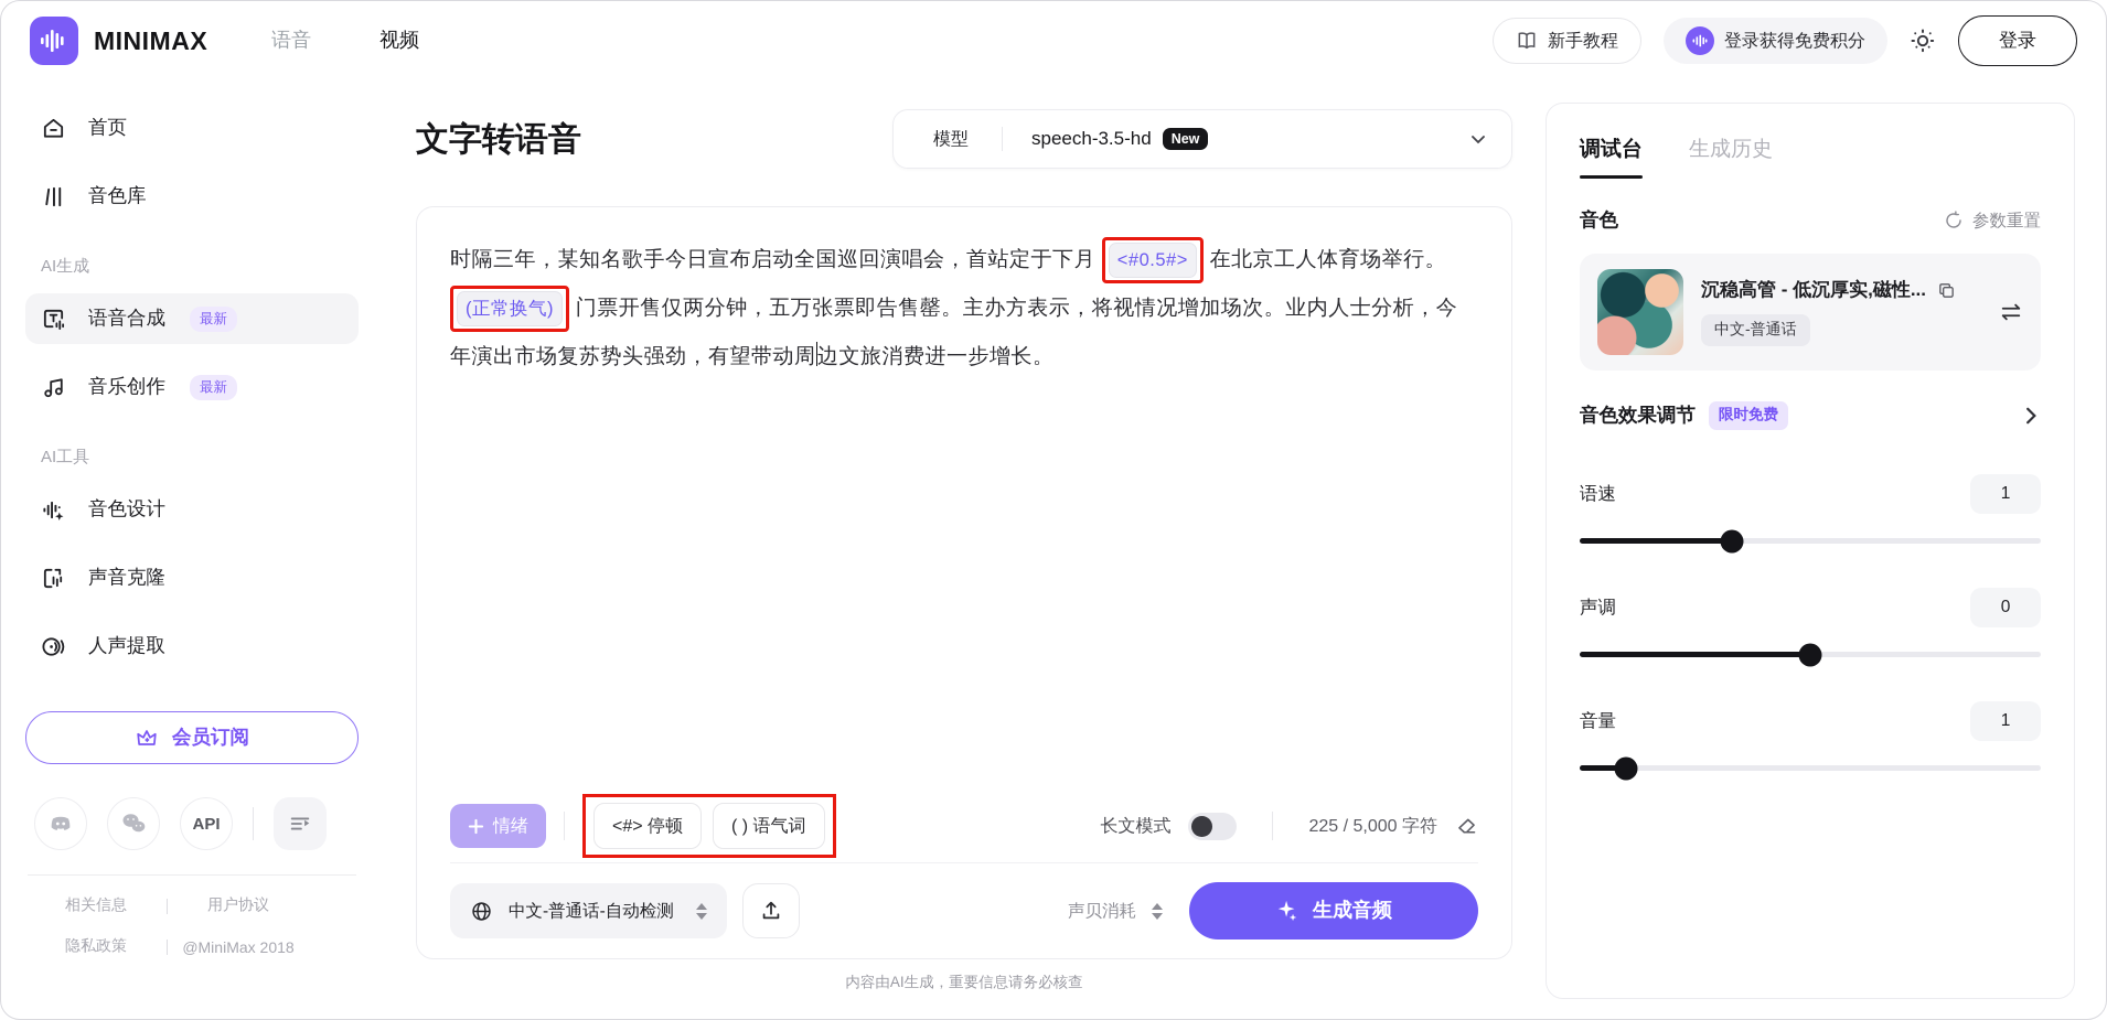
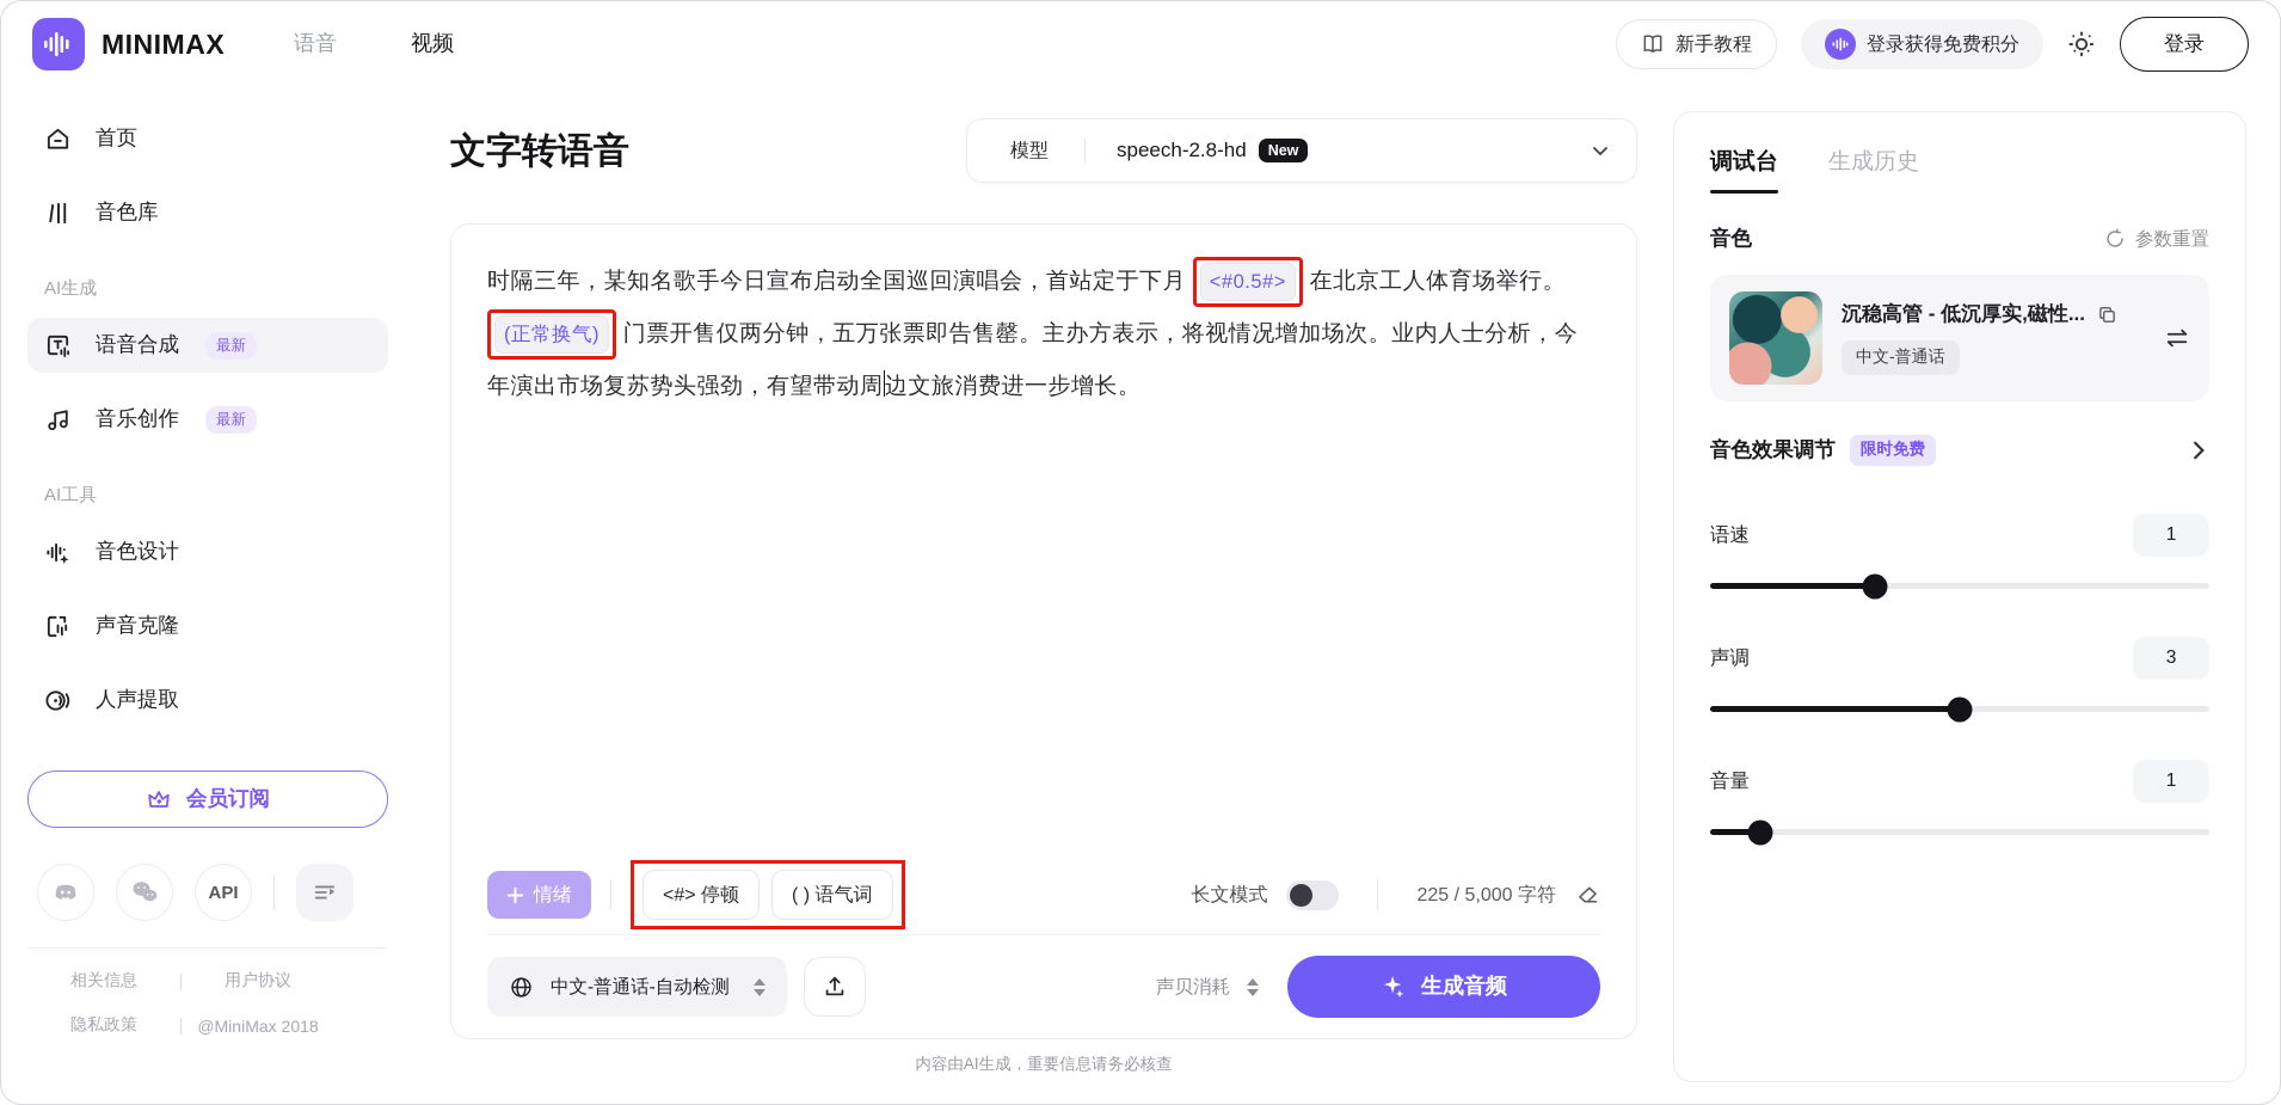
  MINIMAX
  语音
  视频
  新手教程
  登录获得免费积分
  登录
  首页
  音色库
  AI生成
  语音合成
  最新
  音乐创作
  最新
  AI工具
  音色设计
  声音克隆
  人声提取
  会员订阅
  API
  相关信息
  用户协议
  隐私政策
  @MiniMax 2018
  文字转语音
  模型
- speech-3.5-hd
+ speech-2.8-hd
  New
  时隔三年，某知名歌手今日宣布启动全国巡回演唱会，首站定于下月 <#0.5#> 在北京工人体育场举行。 (正常换气) 门票开售仅两分钟，五万张票即告售罄。主办方表示，将视情况增加场次。业内人士分析，今年演出市场复苏势头强劲，有望带动周边文旅消费进一步增长。
  情绪
  <#> 停顿
  ( ) 语气词
  长文模式
  225 / 5,000 字符
  中文-普通话-自动检测
  声贝消耗
  生成音频
  内容由AI生成，重要信息请务必核查
  调试台
  生成历史
  音色
  参数重置
  沉稳高管 - 低沉厚实,磁性...
  中文-普通话
  音色效果调节
  限时免费
  语速
  1
  声调
- 0
+ 3
  音量
  1
